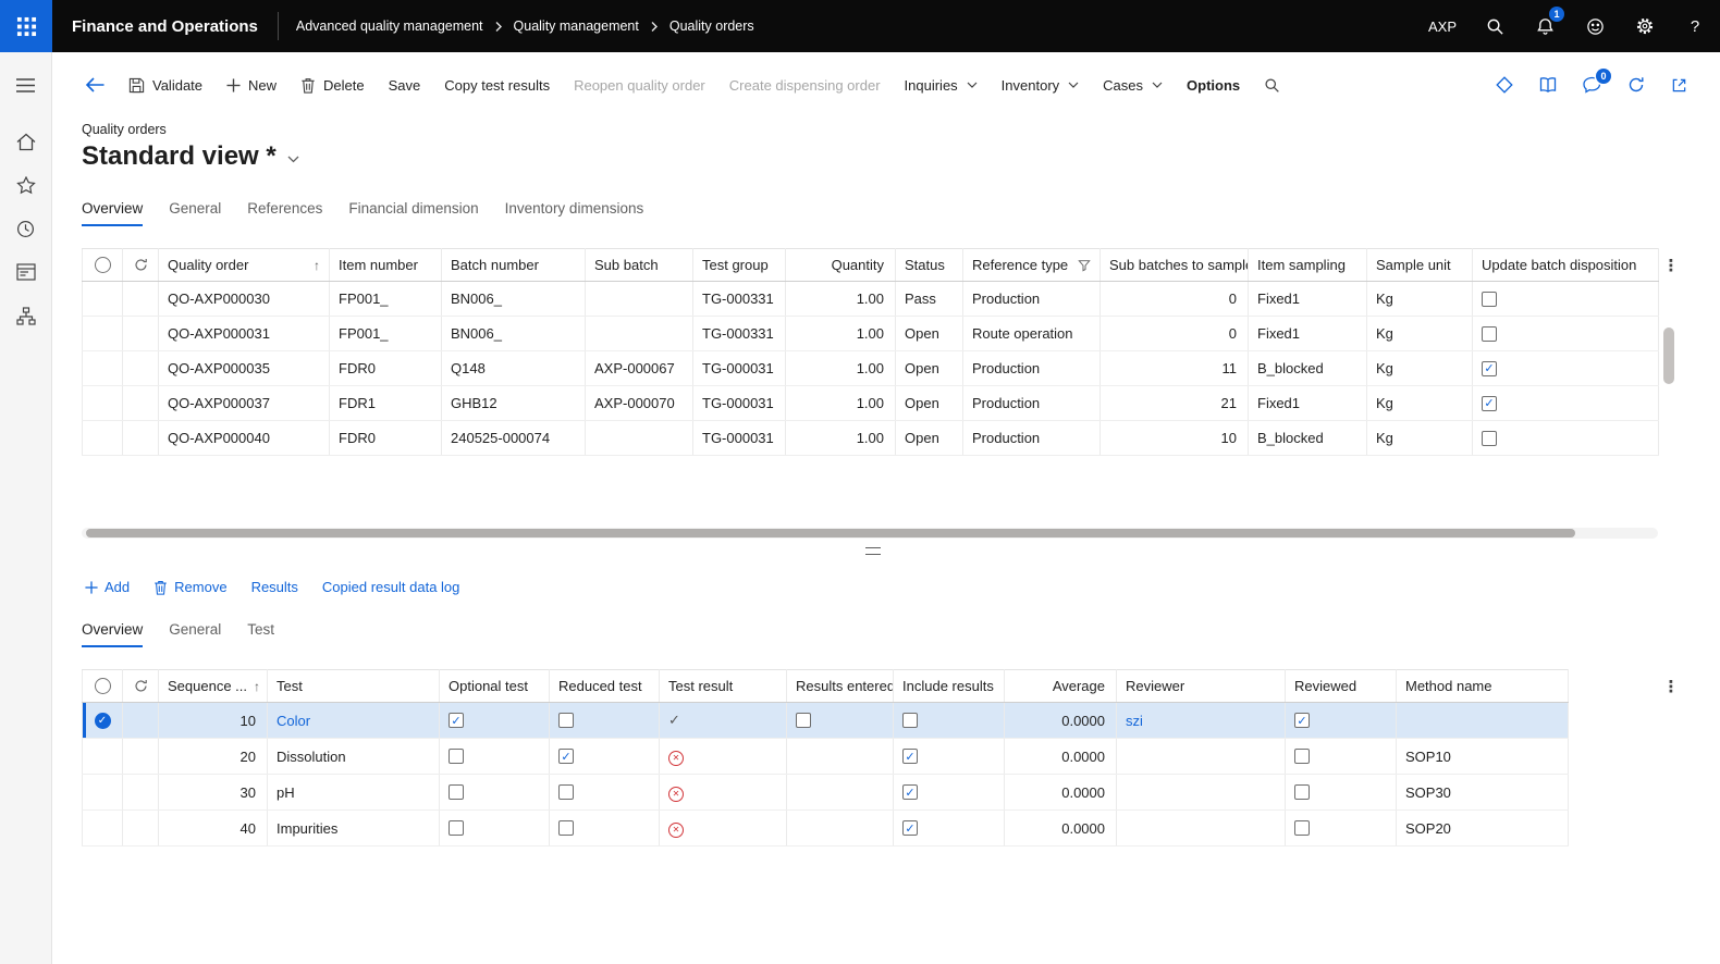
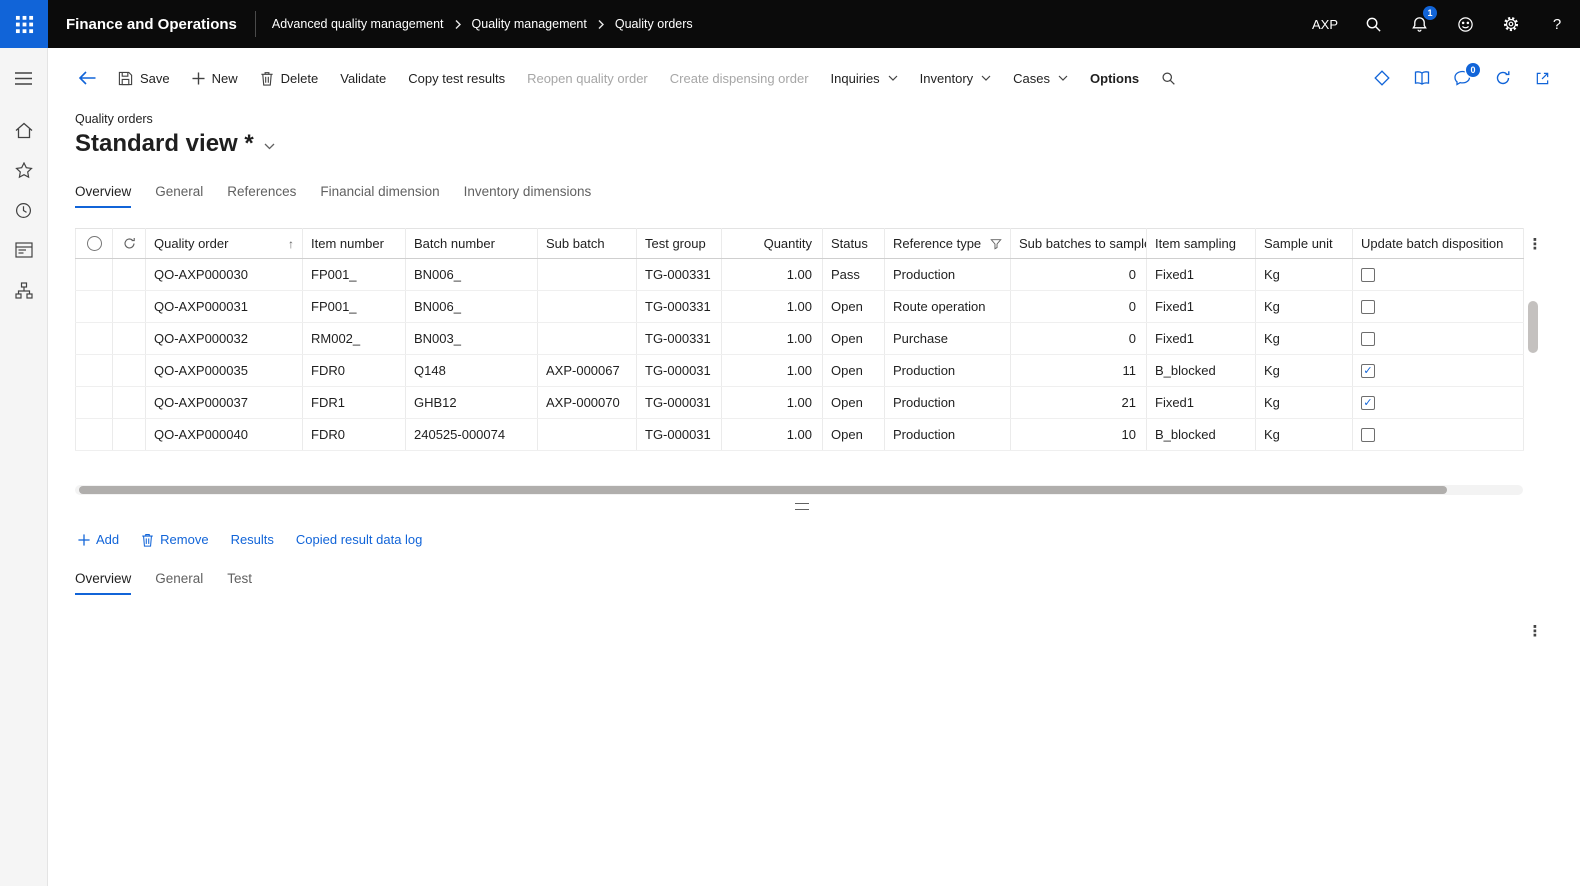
  Finance and Operations
  Advanced quality management
  Quality management
  Quality orders
  AXP
  1
  ?
- Validate
+ Save
  New
  Delete
- Save
+ Validate
  Copy test results
  Reopen quality order
  Create dispensing order
  Inquiries
  Inventory
  Cases
  Options
  0
  Quality orders
  Standard view *
  Overview
  General
  References
  Financial dimension
  Inventory dimensions
  		Quality order ↑	Item number	Batch number	Sub batch	Test group	Quantity	Status	Reference type	Sub batches to sampl	Item sampling	Sample unit	Update batch disposition
  		QO-AXP000030	FP001_	BN006_		TG-000331	1.00	Pass	Production	0	Fixed1	Kg
  		QO-AXP000031	FP001_	BN006_		TG-000331	1.00	Open	Route operation	0	Fixed1	Kg
+ 		QO-AXP000032	RM002_	BN003_		TG-000331	1.00	Open	Purchase	0	Fixed1	Kg
  		QO-AXP000035	FDR0	Q148	AXP-000067	TG-000031	1.00	Open	Production	11	B_blocked	Kg
  		QO-AXP000037	FDR1	GHB12	AXP-000070	TG-000031	1.00	Open	Production	21	Fixed1	Kg
  		QO-AXP000040	FDR0	240525-000074		TG-000031	1.00	Open	Production	10	B_blocked	Kg
  ⋮
  Add
  Remove
  Results
  Copied result data log
  Overview
  General
  Test
- 		Sequence ... ↑	Test	Optional test	Reduced test	Test result	Results entered	Include results	Average	Reviewer	Reviewed	Method name
- 		10	Color			✓			0.0000	szi
- 		20	Dissolution			✕			0.0000			SOP10
- 		30	pH			✕			0.0000			SOP30
- 		40	Impurities			✕			0.0000			SOP20
  ⋮
